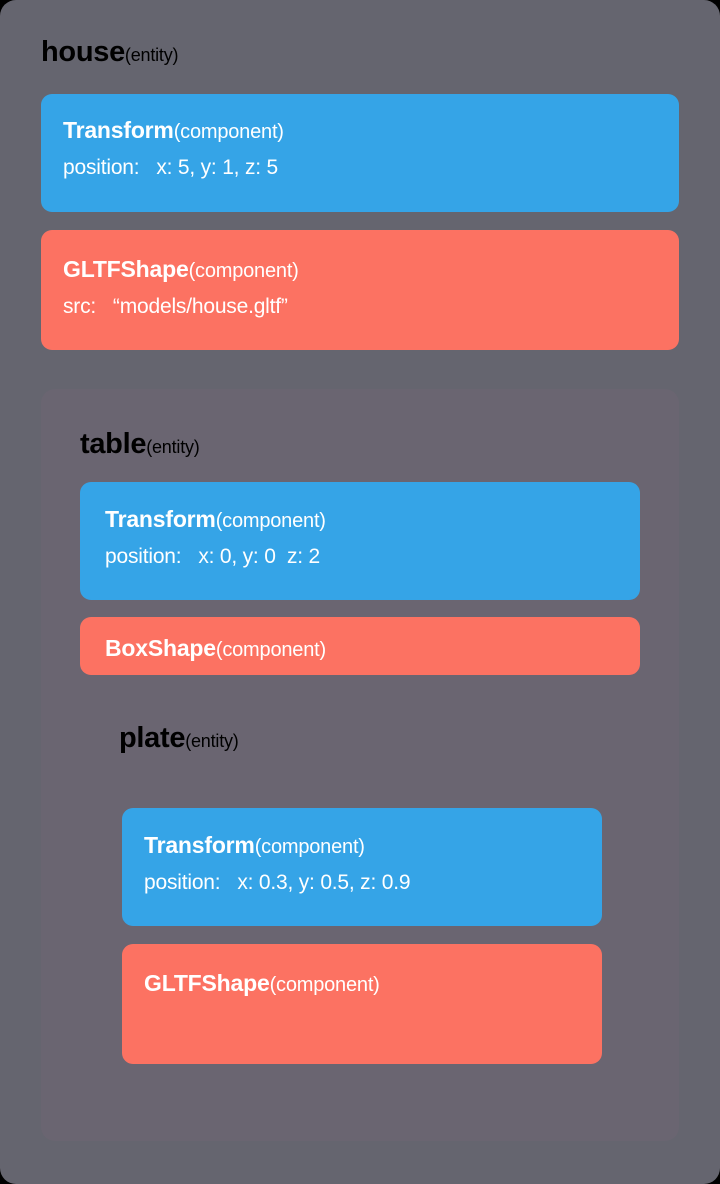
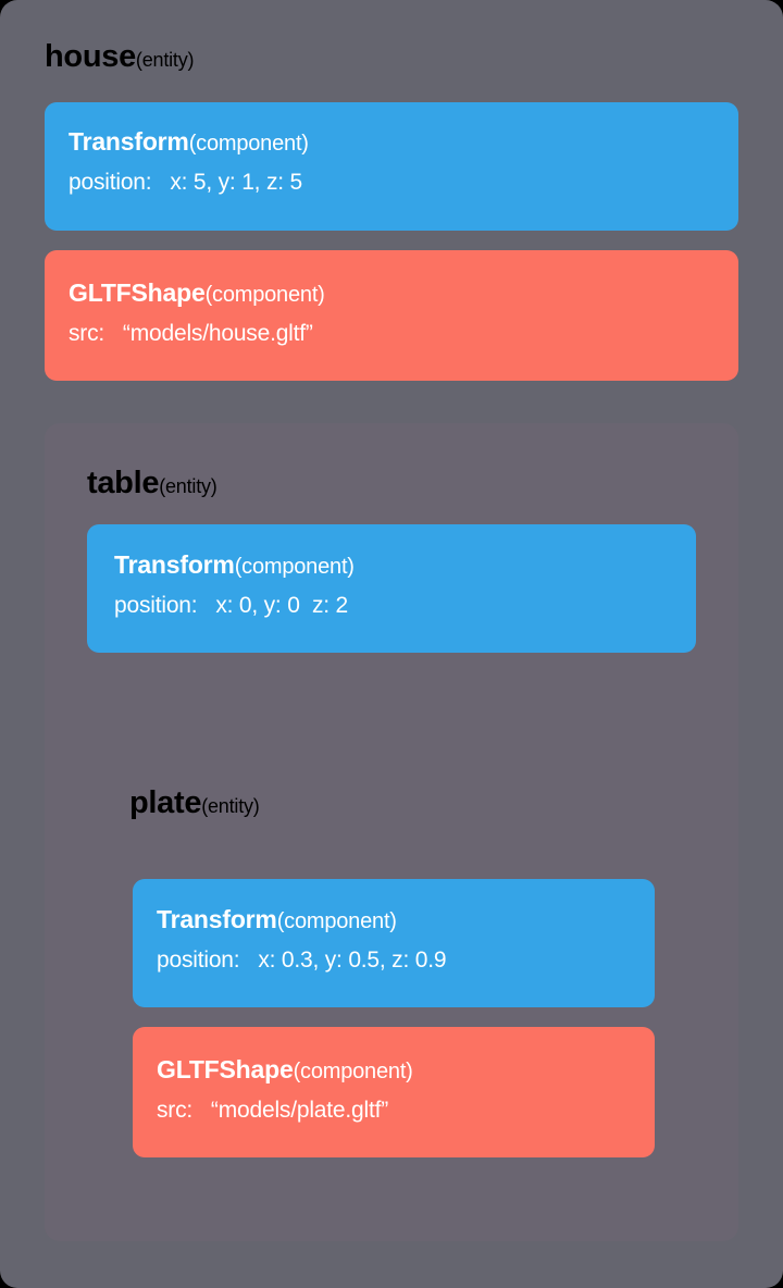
  house(entity)
  Transform(component)
  position: x: 5, y: 1, z: 5
  GLTFShape(component)
  src: “models/house.gltf”
  table(entity)
  Transform(component)
  position: x: 0, y: 0 z: 2
- BoxShape(component)
  plate(entity)
  Transform(component)
  position: x: 0.3, y: 0.5, z: 0.9
  GLTFShape(component)
+ src: “models/plate.gltf”
